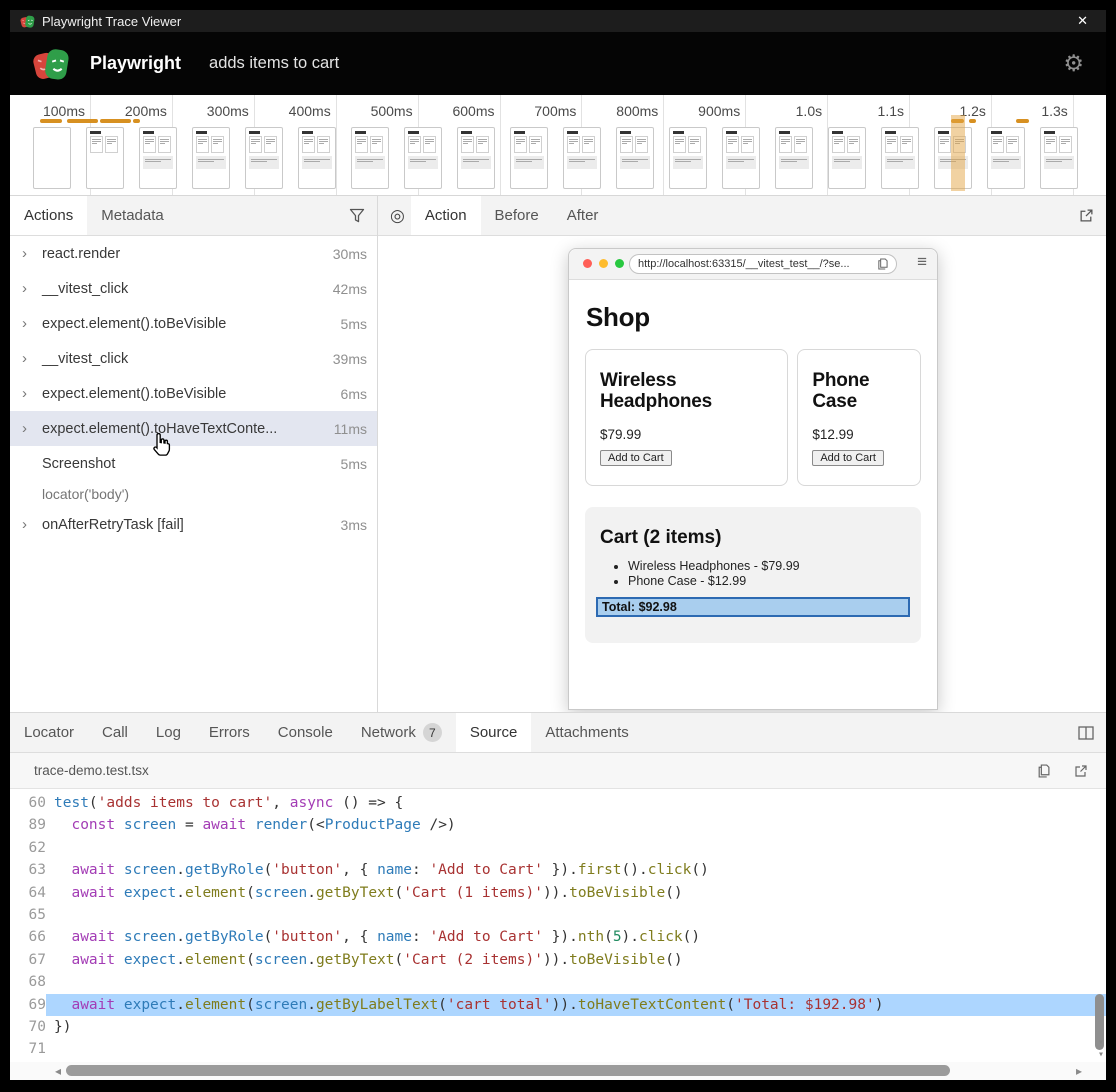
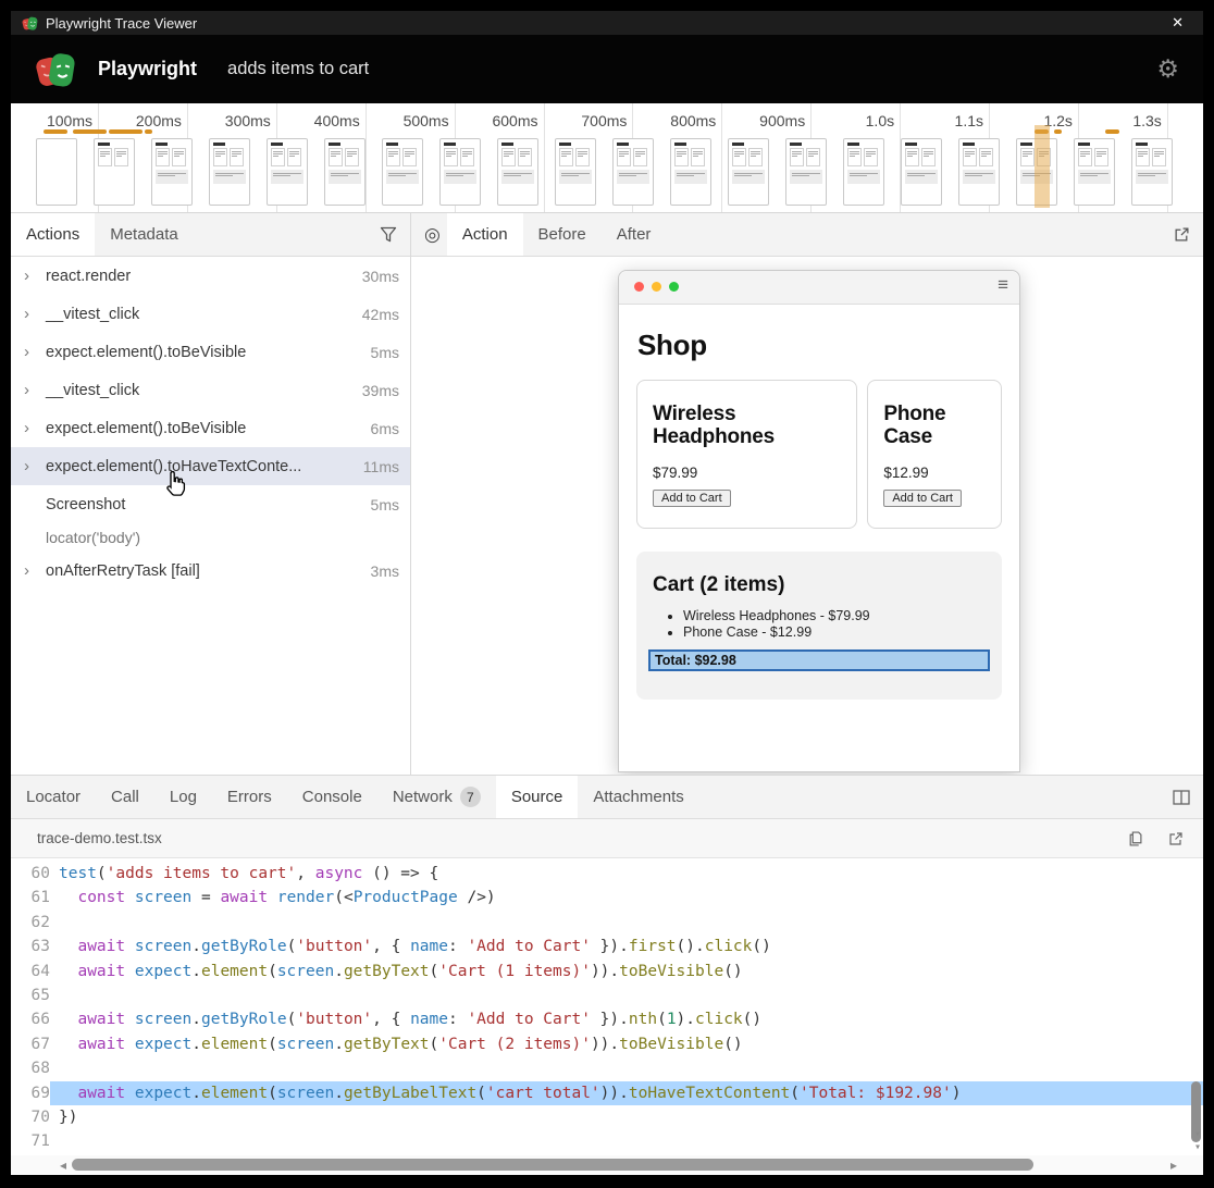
  Playwright Trace Viewer
  ✕
  Playwright
  adds items to cart
  ⚙
  100ms
  200ms
  300ms
  400ms
  500ms
  600ms
  700ms
  800ms
  900ms
  1.0s
  1.1s
  1.2s
  1.3s
  Actions
  Metadata
  ›
  react.render
  30ms
  ›
  __vitest_click
  42ms
  ›
  expect.element().toBeVisible
  5ms
  ›
  __vitest_click
  39ms
  ›
  expect.element().toBeVisible
  6ms
  ›
  expect.element().toHaveTextConte...
  11ms
  Screenshot
  5ms
  locator('body')
  ›
  onAfterRetryTask [fail]
  3ms
  ◎
  Action
  Before
  After
- http://localhost:63315/__vitest_test__/?se...
  ≡
  Shop
  Wireless Headphones
  $79.99
  Add to Cart
  Phone Case
  $12.99
  Add to Cart
  Cart (2 items)
  Wireless Headphones - $79.99
  Phone Case - $12.99
  Total: $92.98
  Locator
  Call
  Log
  Errors
  Console
  Network
  7
  Source
  Attachments
  trace-demo.test.tsx
  60
  test('adds items to cart', async () => {
- 89
+ 61
  const screen = await render(<ProductPage />)
  62
  63
  await screen.getByRole('button', { name: 'Add to Cart' }).first().click()
  64
  await expect.element(screen.getByText('Cart (1 items)')).toBeVisible()
  65
  66
- await screen.getByRole('button', { name: 'Add to Cart' }).nth(5).click()
+ await screen.getByRole('button', { name: 'Add to Cart' }).nth(1).click()
  67
  await expect.element(screen.getByText('Cart (2 items)')).toBeVisible()
  68
  69
  await expect.element(screen.getByLabelText('cart total')).toHaveTextContent('Total: $192.98')
  70
  })
  71
  ▾
  ▾
  ◂
  ▸
